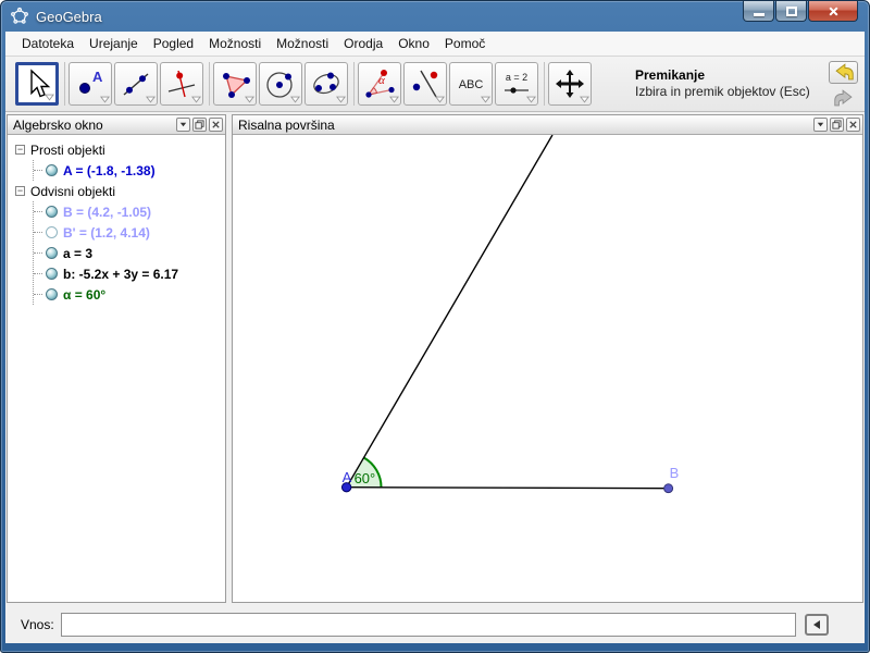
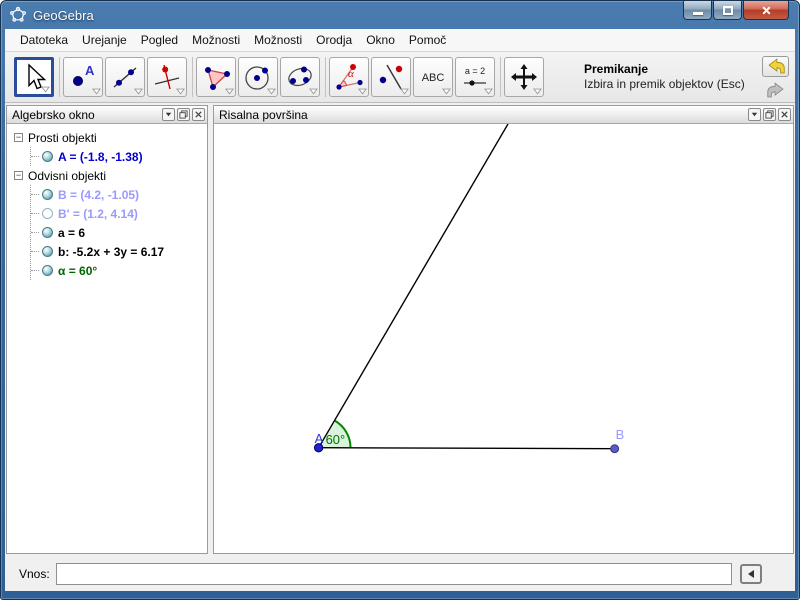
  GeoGebra
  Datoteka
  Urejanje
  Pogled
  Možnosti
  Možnosti
  Orodja
  Okno
  Pomoč
  A
  α
  ABC
  a = 2
  Premikanje
  Izbira in premik objektov (Esc)
  Algebrsko okno
  −
  Prosti objekti
  A = (-1.8, -1.38)
  −
  Odvisni objekti
  B = (4.2, -1.05)
  B' = (1.2, 4.14)
- a = 3
+ a = 6
  b: -5.2x + 3y = 6.17
  α = 60°
  Risalna površina
  A
  60°
  B
  Vnos:
